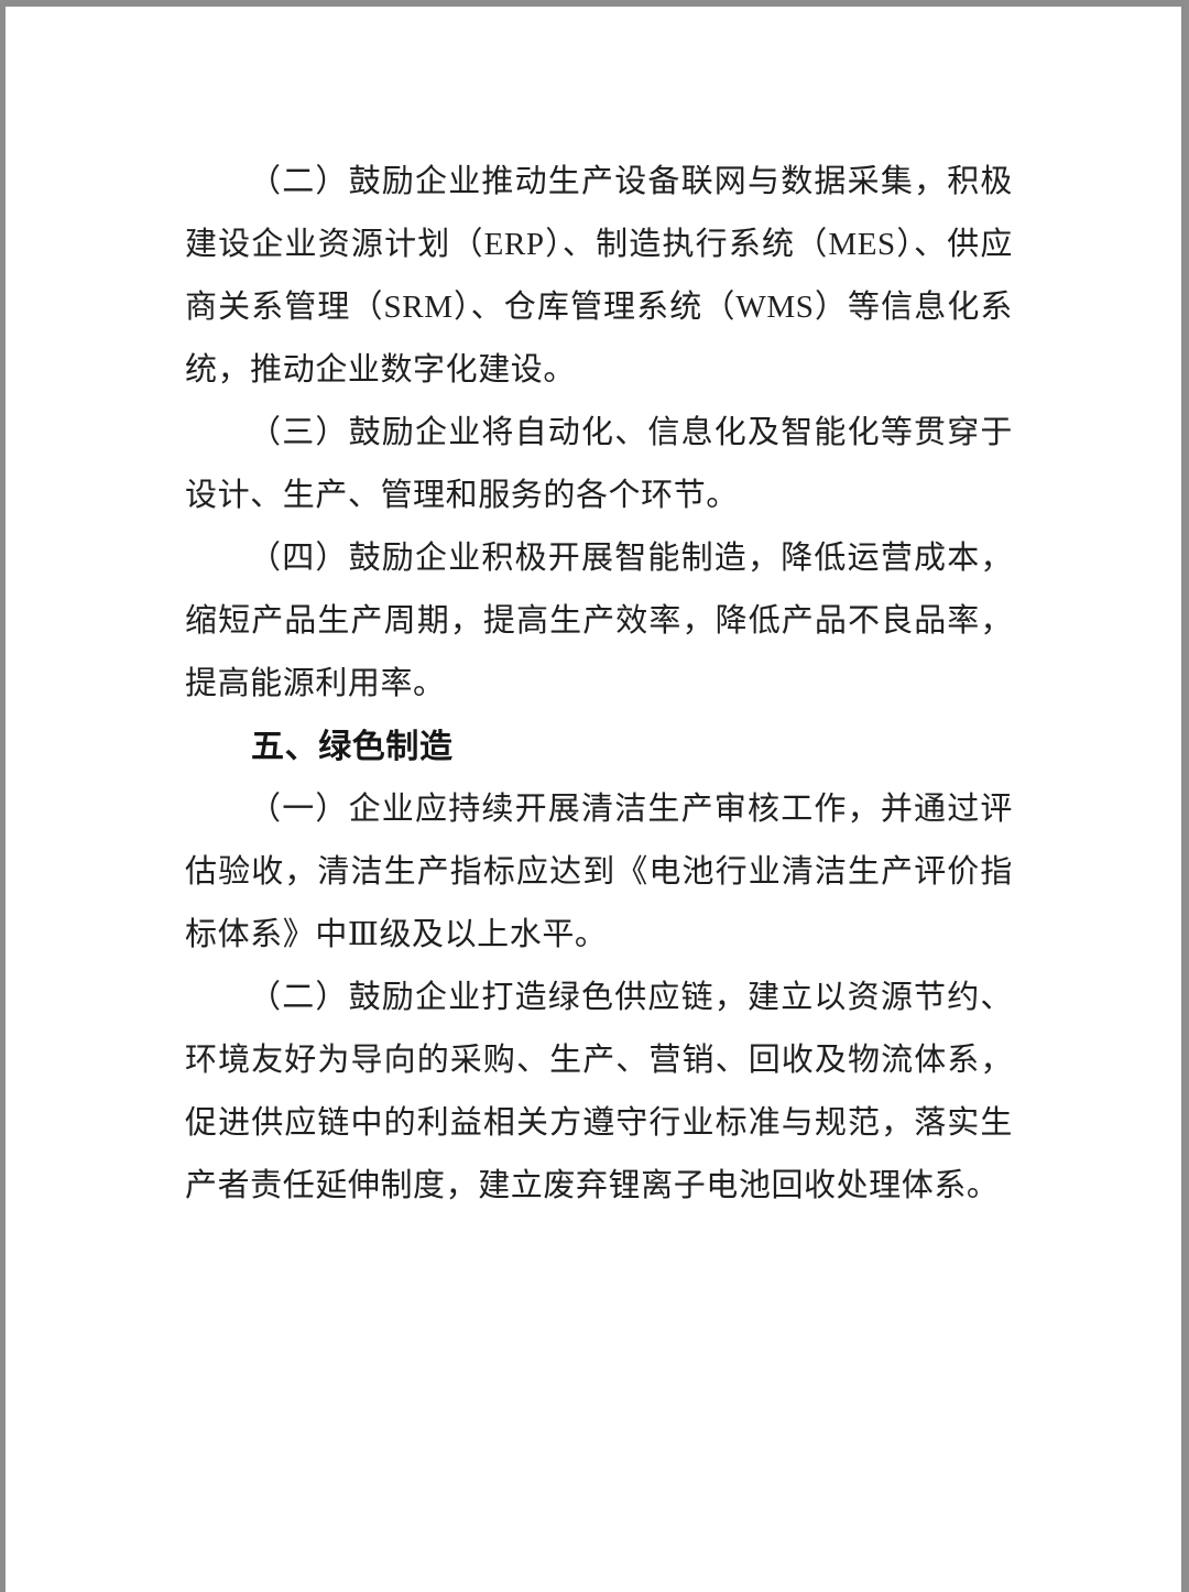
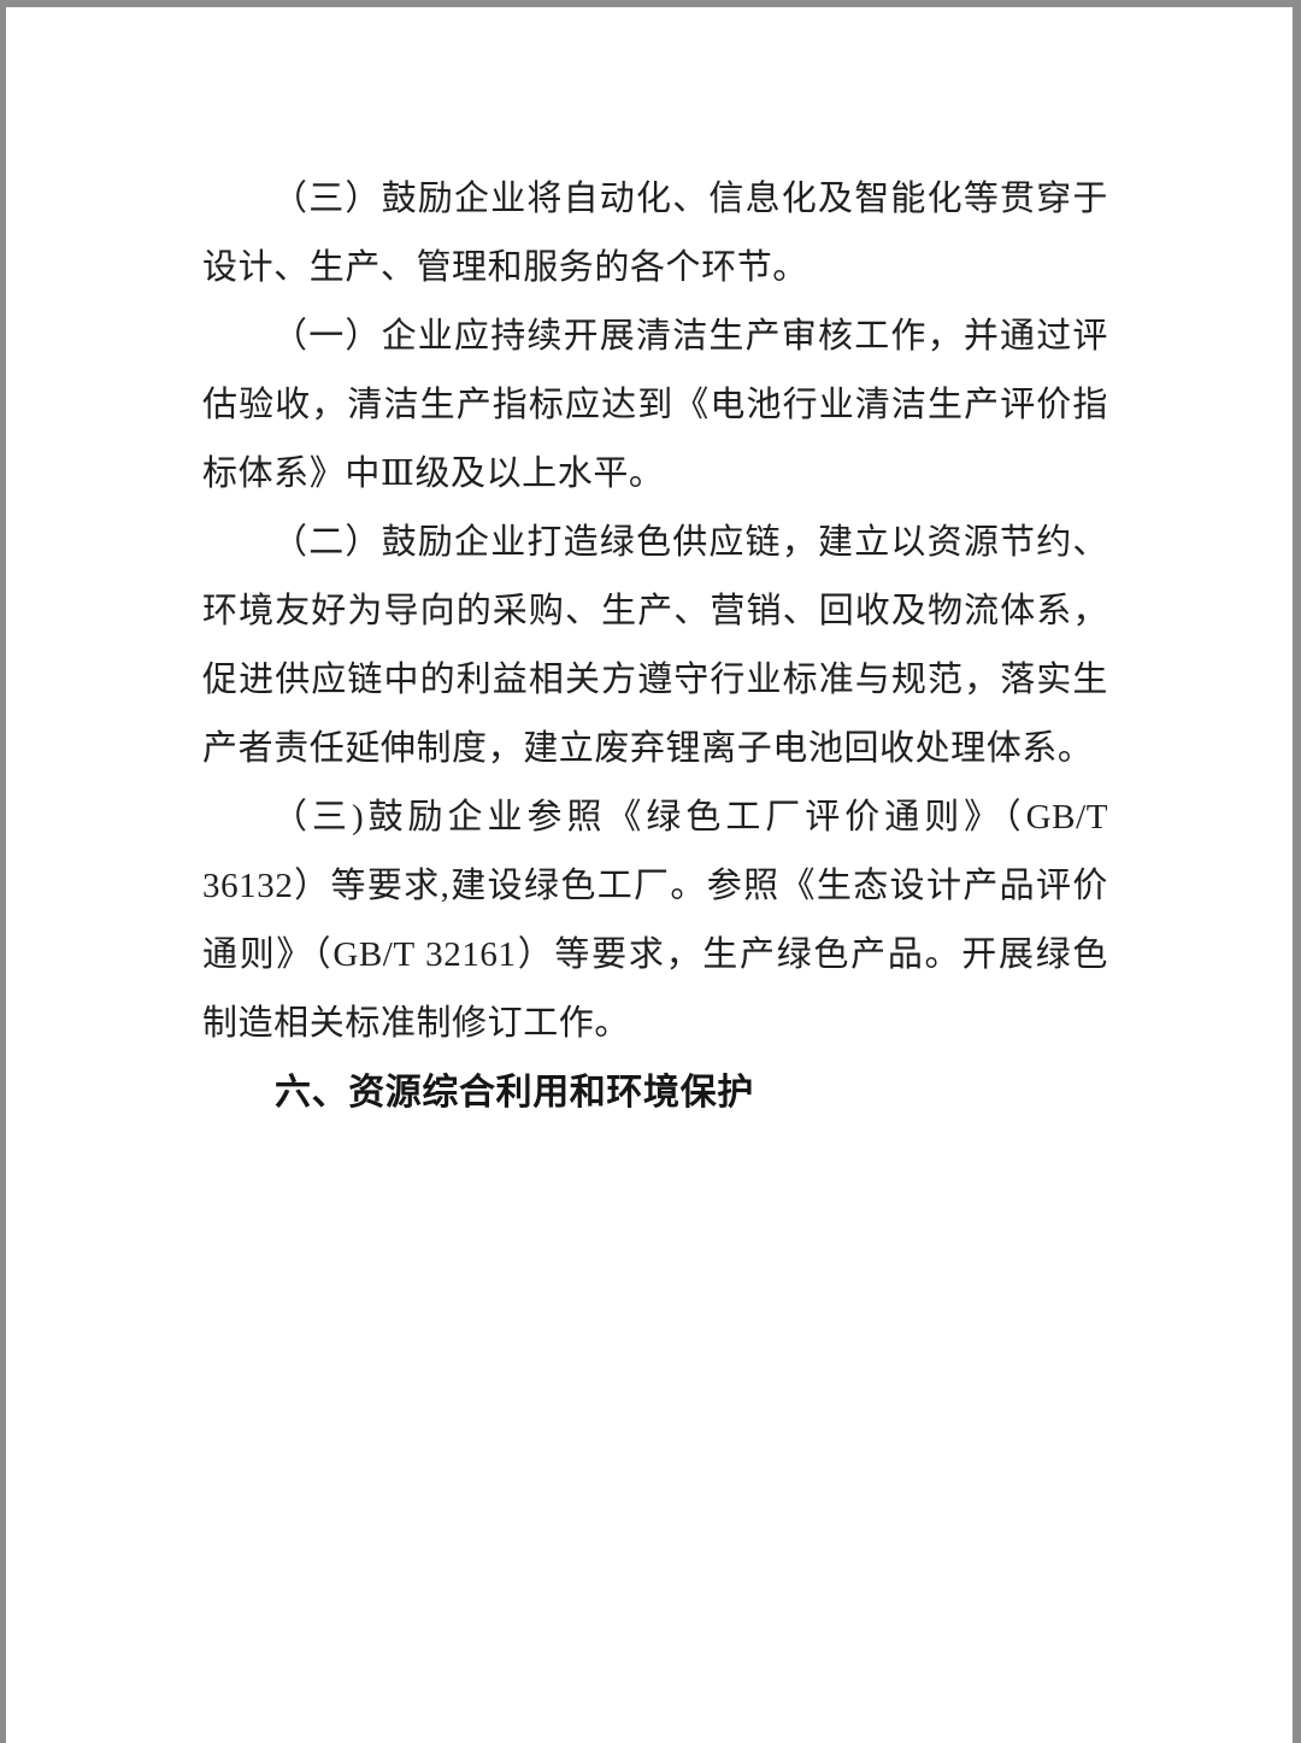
- （二）鼓励企业推动生产设备联网与数据采集，积极建设企业资源计划（ERP）、制造执行系统（MES）、供应商关系管理（SRM）、仓库管理系统（WMS）等信息化系统，推动企业数字化建设。
  （三）鼓励企业将自动化、信息化及智能化等贯穿于设计、生产、管理和服务的各个环节。
- （四）鼓励企业积极开展智能制造，降低运营成本，缩短产品生产周期，提高生产效率，降低产品不良品率，提高能源利用率。
- 五、绿色制造
  （一）企业应持续开展清洁生产审核工作，并通过评估验收，清洁生产指标应达到《电池行业清洁生产评价指标体系》中Ⅲ级及以上水平。
  （二）鼓励企业打造绿色供应链，建立以资源节约、环境友好为导向的采购、生产、营销、回收及物流体系，促进供应链中的利益相关方遵守行业标准与规范，落实生产者责任延伸制度，建立废弃锂离子电池回收处理体系。
+ （三)鼓励企业参照《绿色工厂评价通则》（GB/T 36132）等要求,建设绿色工厂。参照《生态设计产品评价通则》（GB/T 32161）等要求，生产绿色产品。开展绿色制造相关标准制修订工作。
+ 六、资源综合利用和环境保护
